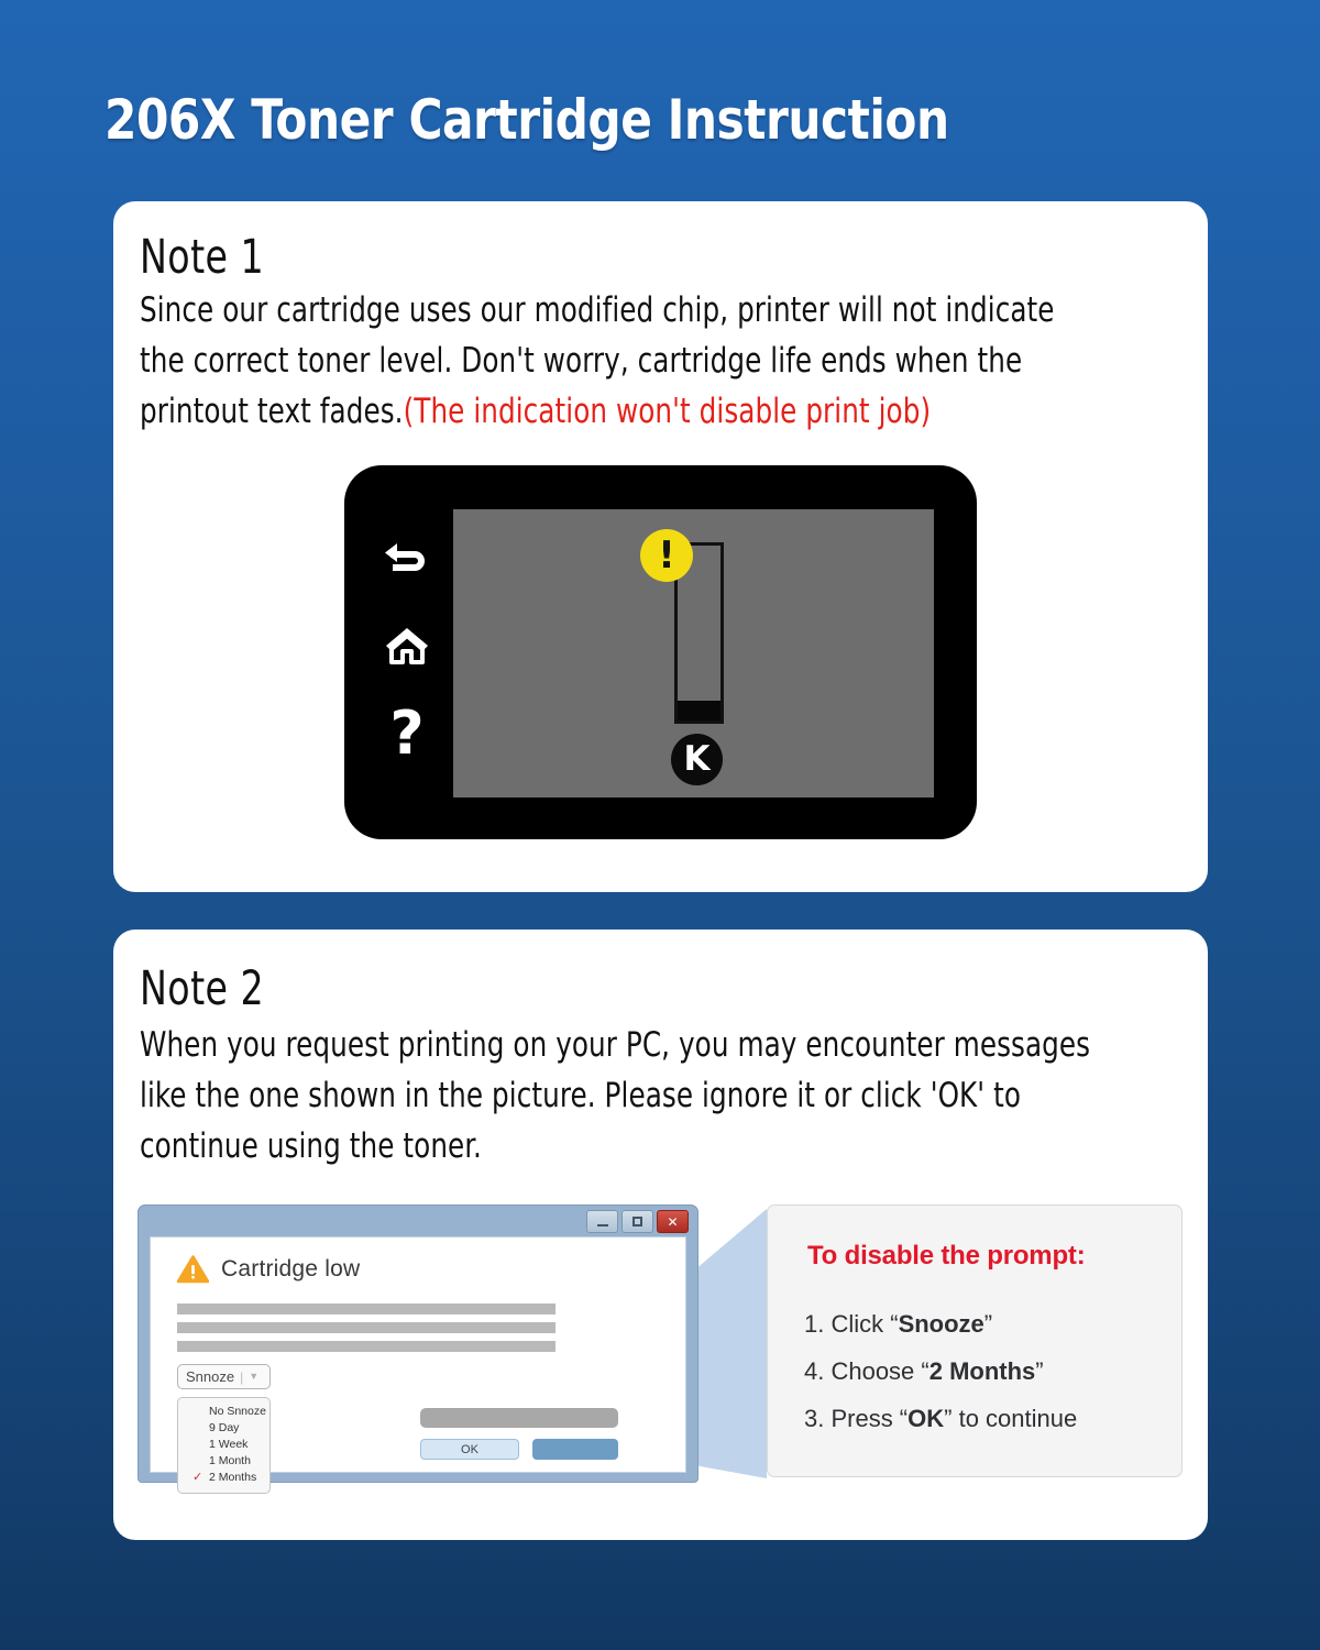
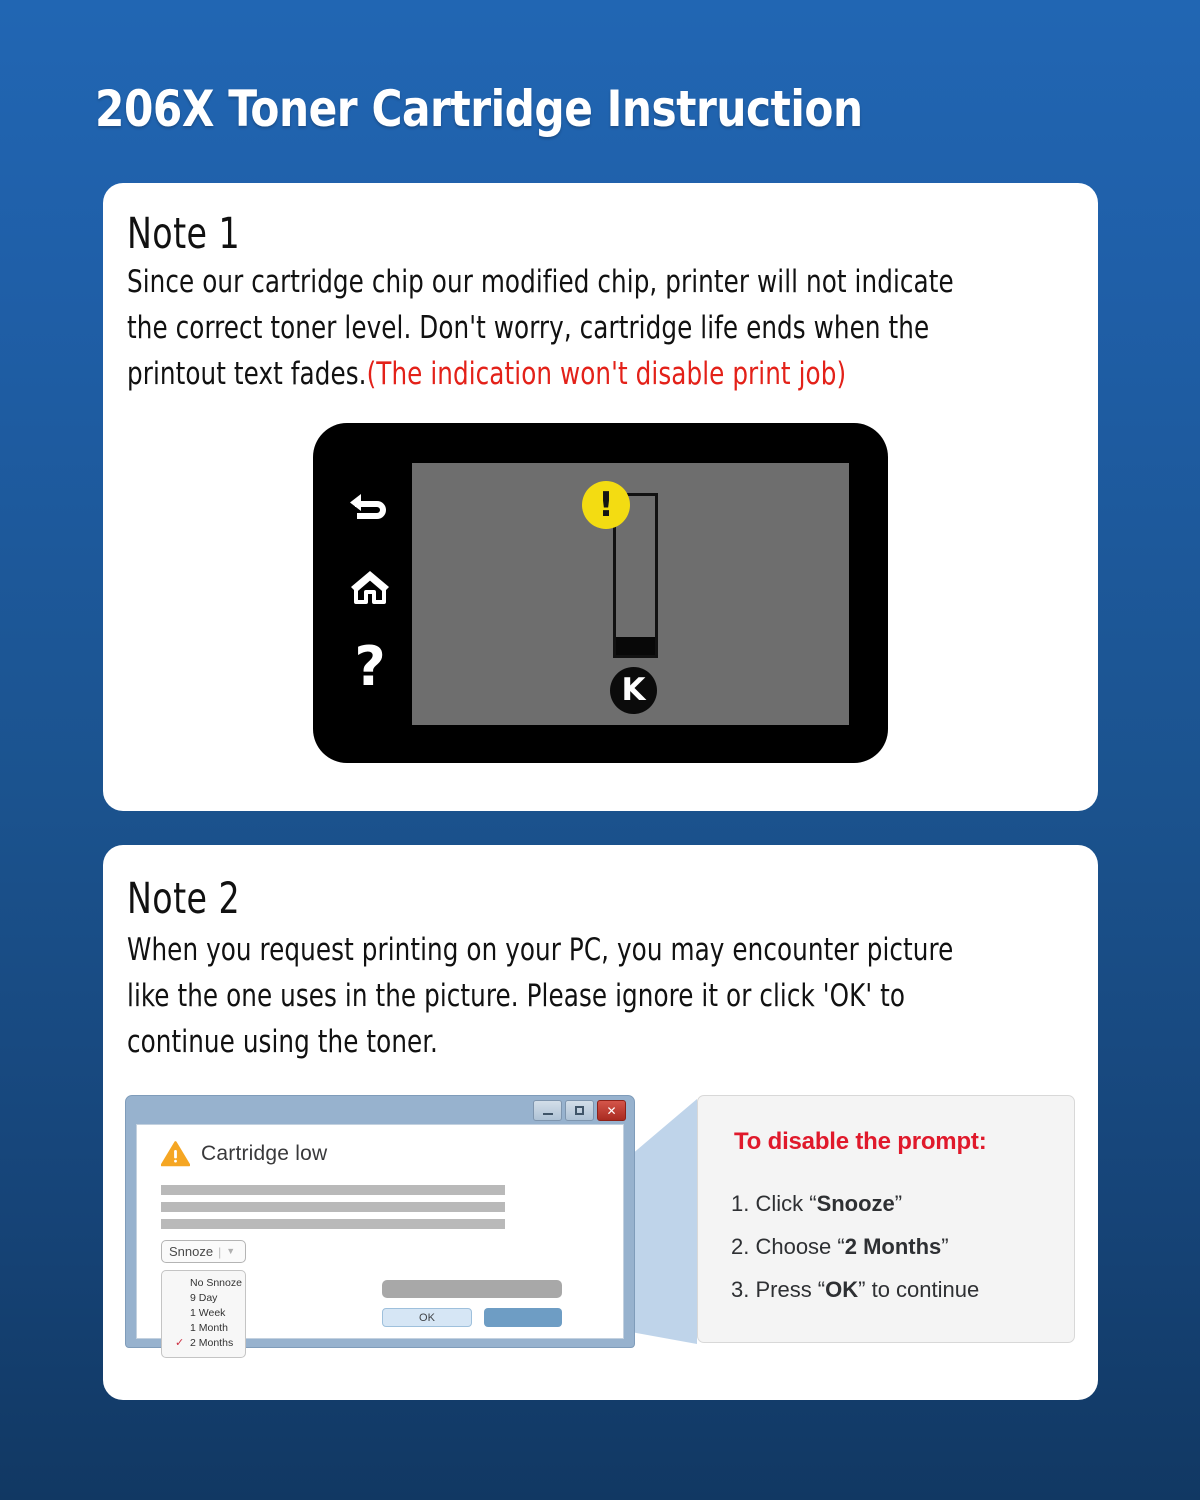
  206X Toner Cartridge Instruction
  Note 1
- Since our cartridge uses our modified chip, printer will not indicate
+ Since our cartridge chip our modified chip, printer will not indicate
  the correct toner level. Don't worry, cartridge life ends when the
  printout text fades.(The indication won't disable print job)
  ?
  !
  K
  Note 2
- When you request printing on your PC, you may encounter messages
+ When you request printing on your PC, you may encounter picture
- like the one shown in the picture. Please ignore it or click 'OK' to
+ like the one uses in the picture. Please ignore it or click 'OK' to
  continue using the toner.
  ✕
  Cartridge low
  Snnoze
  |
  ▼
  No Snnoze
  9 Day
  1 Week
  1 Month
  ✓
  2 Months
  OK
  To disable the prompt:
  1. Click “Snooze”
- 4. Choose “2 Months”
+ 2. Choose “2 Months”
  3. Press “OK” to continue
